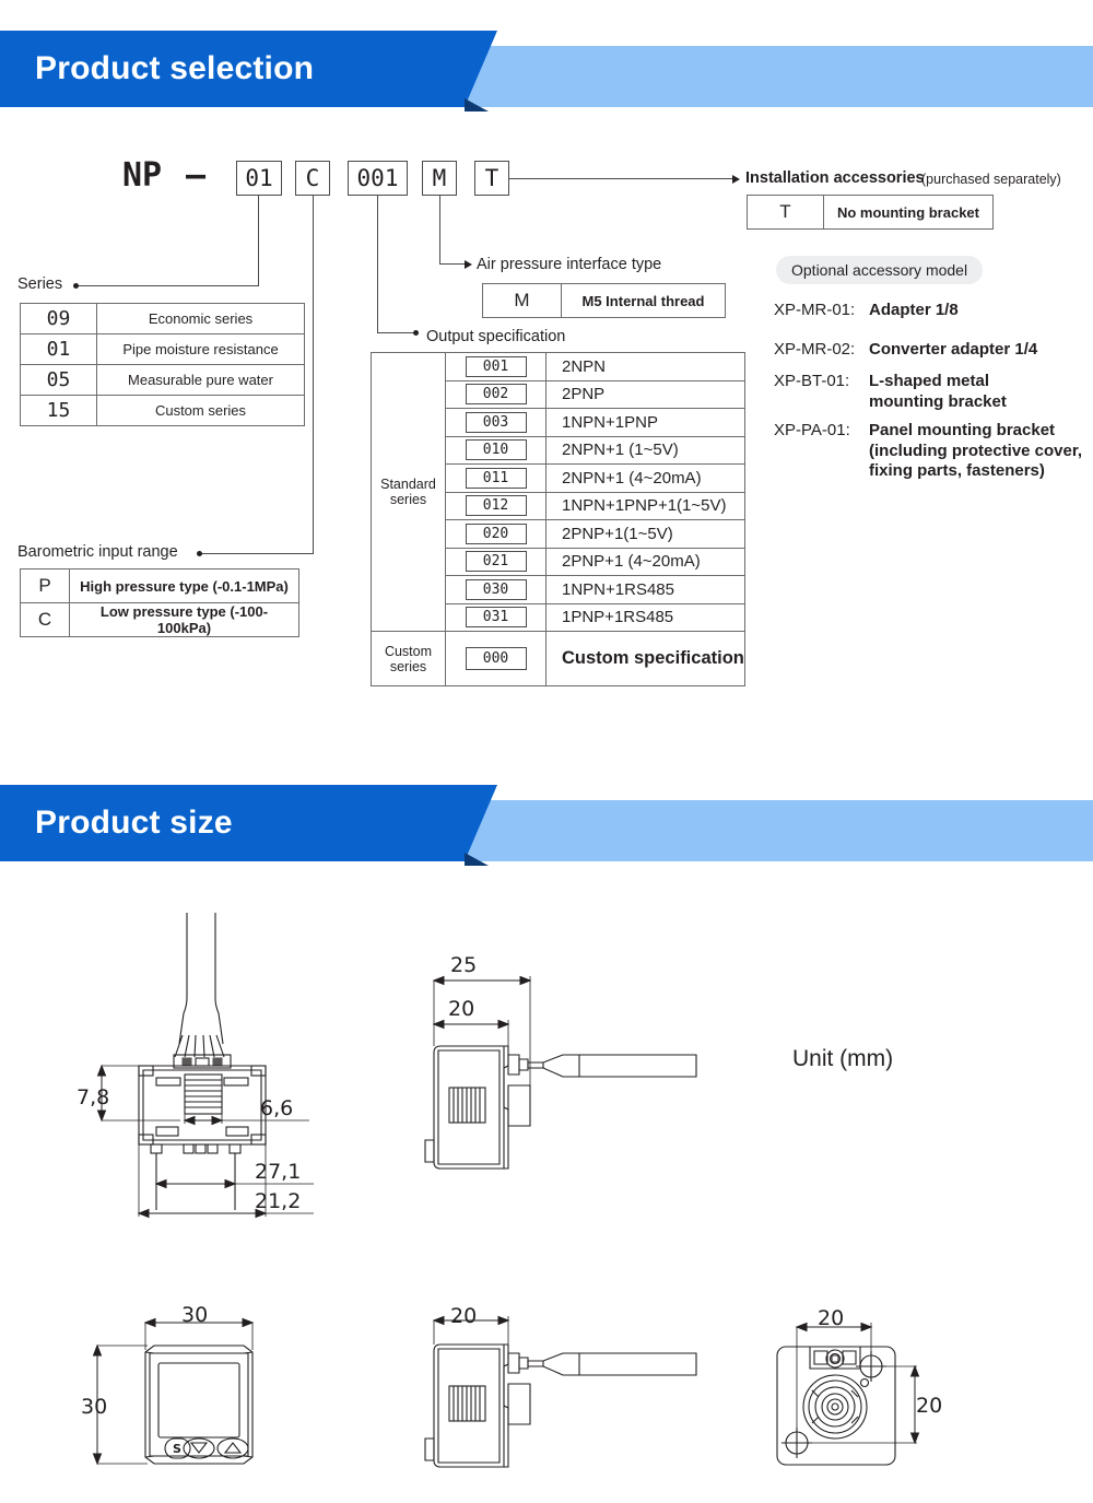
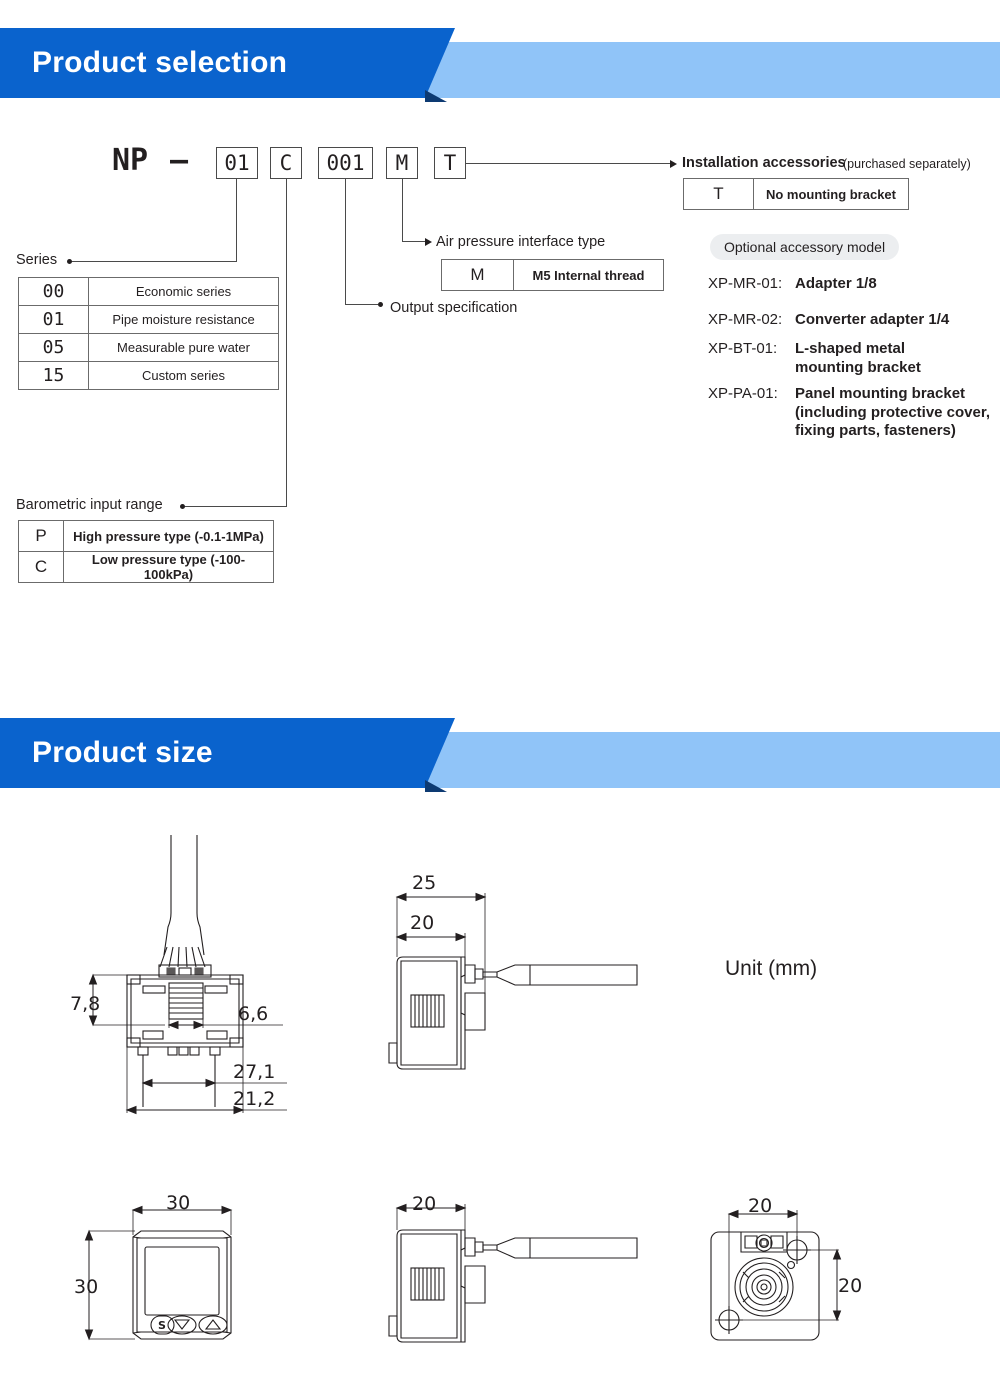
  Product selection
  NP
  –
  01
  C
  001
  M
  T
  Series
- 09	Economic series
+ 00	Economic series
  01	Pipe moisture resistance
  05	Measurable pure water
  15	Custom series
  Barometric input range
  P	High pressure type (-0.1-1MPa)
  C	Low pressure type (-100-100kPa)
  Air pressure interface type
  M	M5 Internal thread
  Installation accessories
  (purchased separately)
  T	No mounting bracket
  Output specification
- Standard series	001	2NPN
- 002	2PNP
- 003	1NPN+1PNP
- 010	2NPN+1 (1~5V)
- 011	2NPN+1 (4~20mA)
- 012	1NPN+1PNP+1(1~5V)
- 020	2PNP+1(1~5V)
- 021	2PNP+1 (4~20mA)
- 030	1NPN+1RS485
- 031	1PNP+1RS485
- Custom series	000	Custom specification
  Optional accessory model
  XP-MR-01:
  Adapter 1/8
  XP-MR-02:
  Converter adapter 1/4
  XP-BT-01:
  L-shaped metal
  mounting bracket
  XP-PA-01:
  Panel mounting bracket
  (including protective cover,
  fixing parts, fasteners)
  Product size
  Unit (mm)
  7,8
  6,6
  27,1
  21,2
  25
  20
  S
  30
  30
  20
  20
  20
